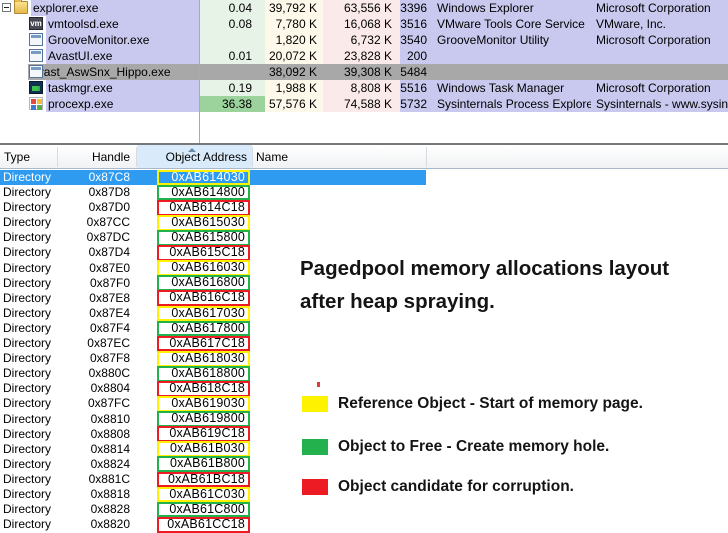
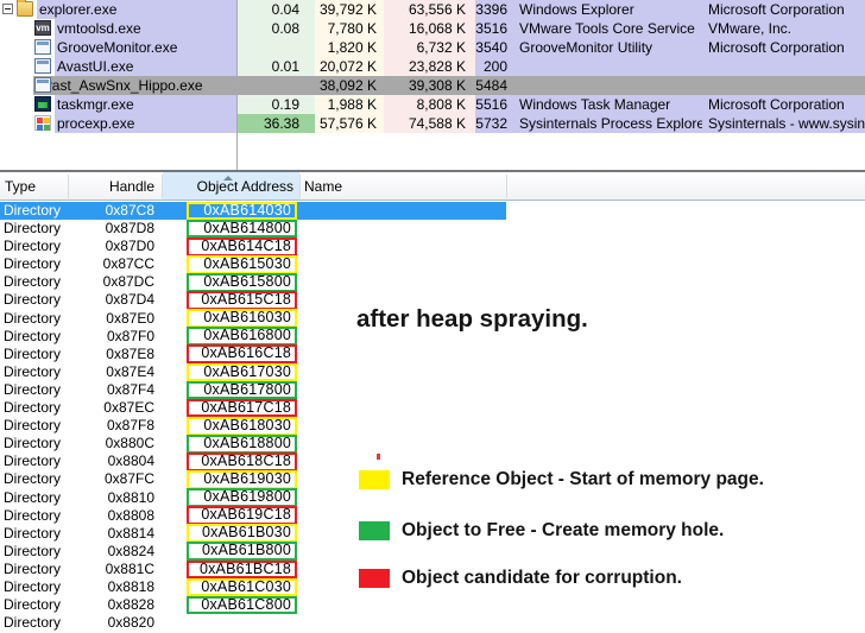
  explorer.exe
  0.04
  39,792 K
  63,556 K
  3396
  Windows Explorer
  Microsoft Corporation
  vmtoolsd.exe
  0.08
  7,780 K
  16,068 K
  3516
  VMware Tools Core Service
  VMware, Inc.
  GrooveMonitor.exe
  1,820 K
  6,732 K
  3540
  GrooveMonitor Utility
  Microsoft Corporation
  AvastUI.exe
  0.01
  20,072 K
  23,828 K
  200
  ast_AswSnx_Hippo.exe
  38,092 K
  39,308 K
  5484
  taskmgr.exe
  0.19
  1,988 K
  8,808 K
  5516
  Windows Task Manager
  Microsoft Corporation
  procexp.exe
  36.38
  57,576 K
  74,588 K
  5732
  Sysinternals Process Explore
  Sysinternals - www.sysin
  Type
  Handle
  Object Address
  Name
  Directory
  0x87C8
  0xAB614030
  Directory
  0x87D8
  0xAB614800
  Directory
  0x87D0
  0xAB614C18
  Directory
  0x87CC
  0xAB615030
  Directory
  0x87DC
  0xAB615800
  Directory
  0x87D4
  0xAB615C18
  Directory
  0x87E0
  0xAB616030
  Directory
  0x87F0
  0xAB616800
  Directory
  0x87E8
  0xAB616C18
  Directory
  0x87E4
  0xAB617030
  Directory
  0x87F4
  0xAB617800
  Directory
  0x87EC
  0xAB617C18
  Directory
  0x87F8
  0xAB618030
  Directory
  0x880C
  0xAB618800
  Directory
  0x8804
  0xAB618C18
  Directory
  0x87FC
  0xAB619030
  Directory
  0x8810
  0xAB619800
  Directory
  0x8808
  0xAB619C18
  Directory
  0x8814
  0xAB61B030
  Directory
  0x8824
  0xAB61B800
  Directory
  0x881C
  0xAB61BC18
  Directory
  0x8818
  0xAB61C030
  Directory
  0x8828
  0xAB61C800
  Directory
  0x8820
- 0xAB61CC18
- Pagedpool memory allocations layout
  after heap spraying.
  Reference Object - Start of memory page.
  Object to Free - Create memory hole.
  Object candidate for corruption.
